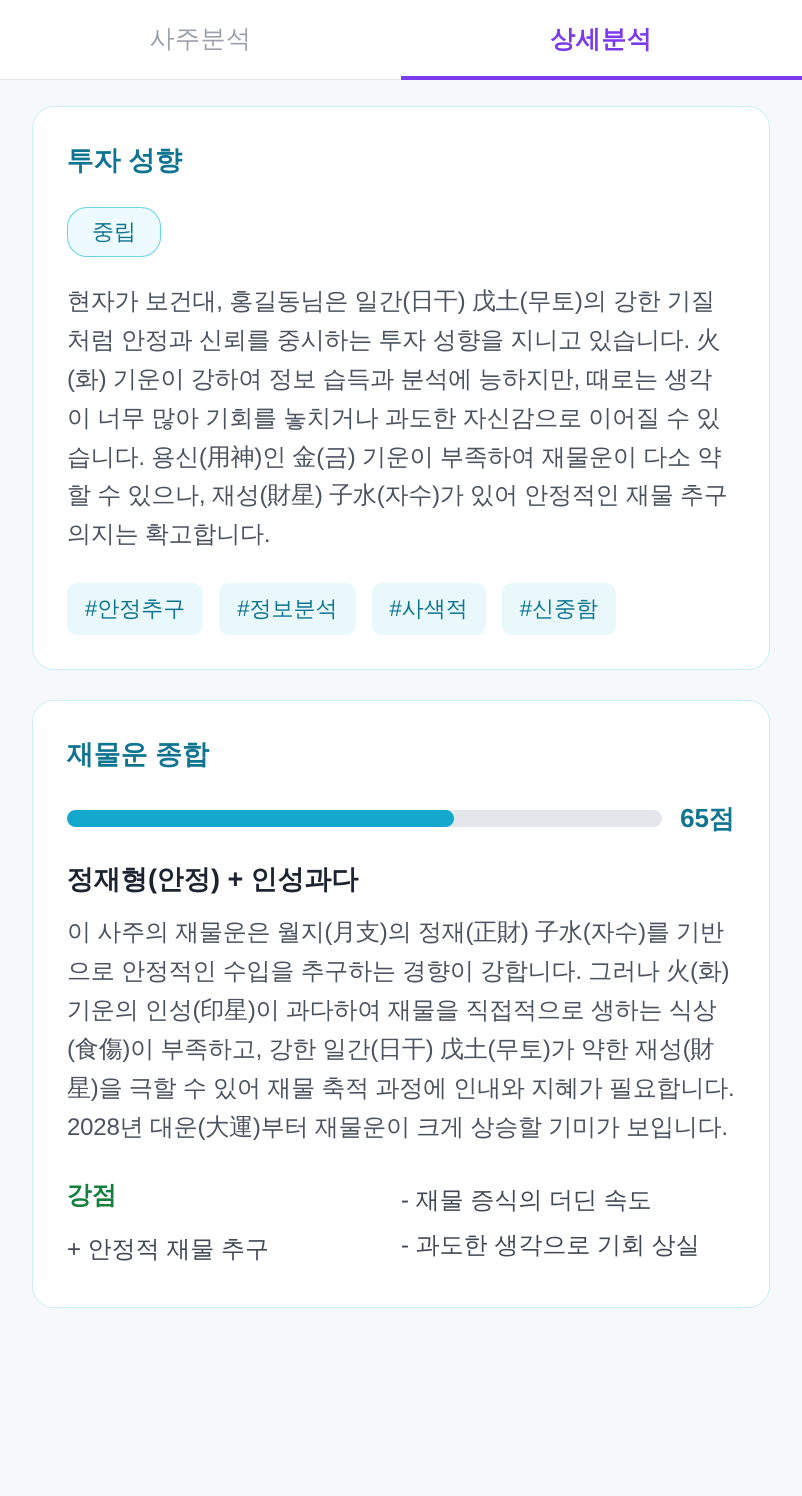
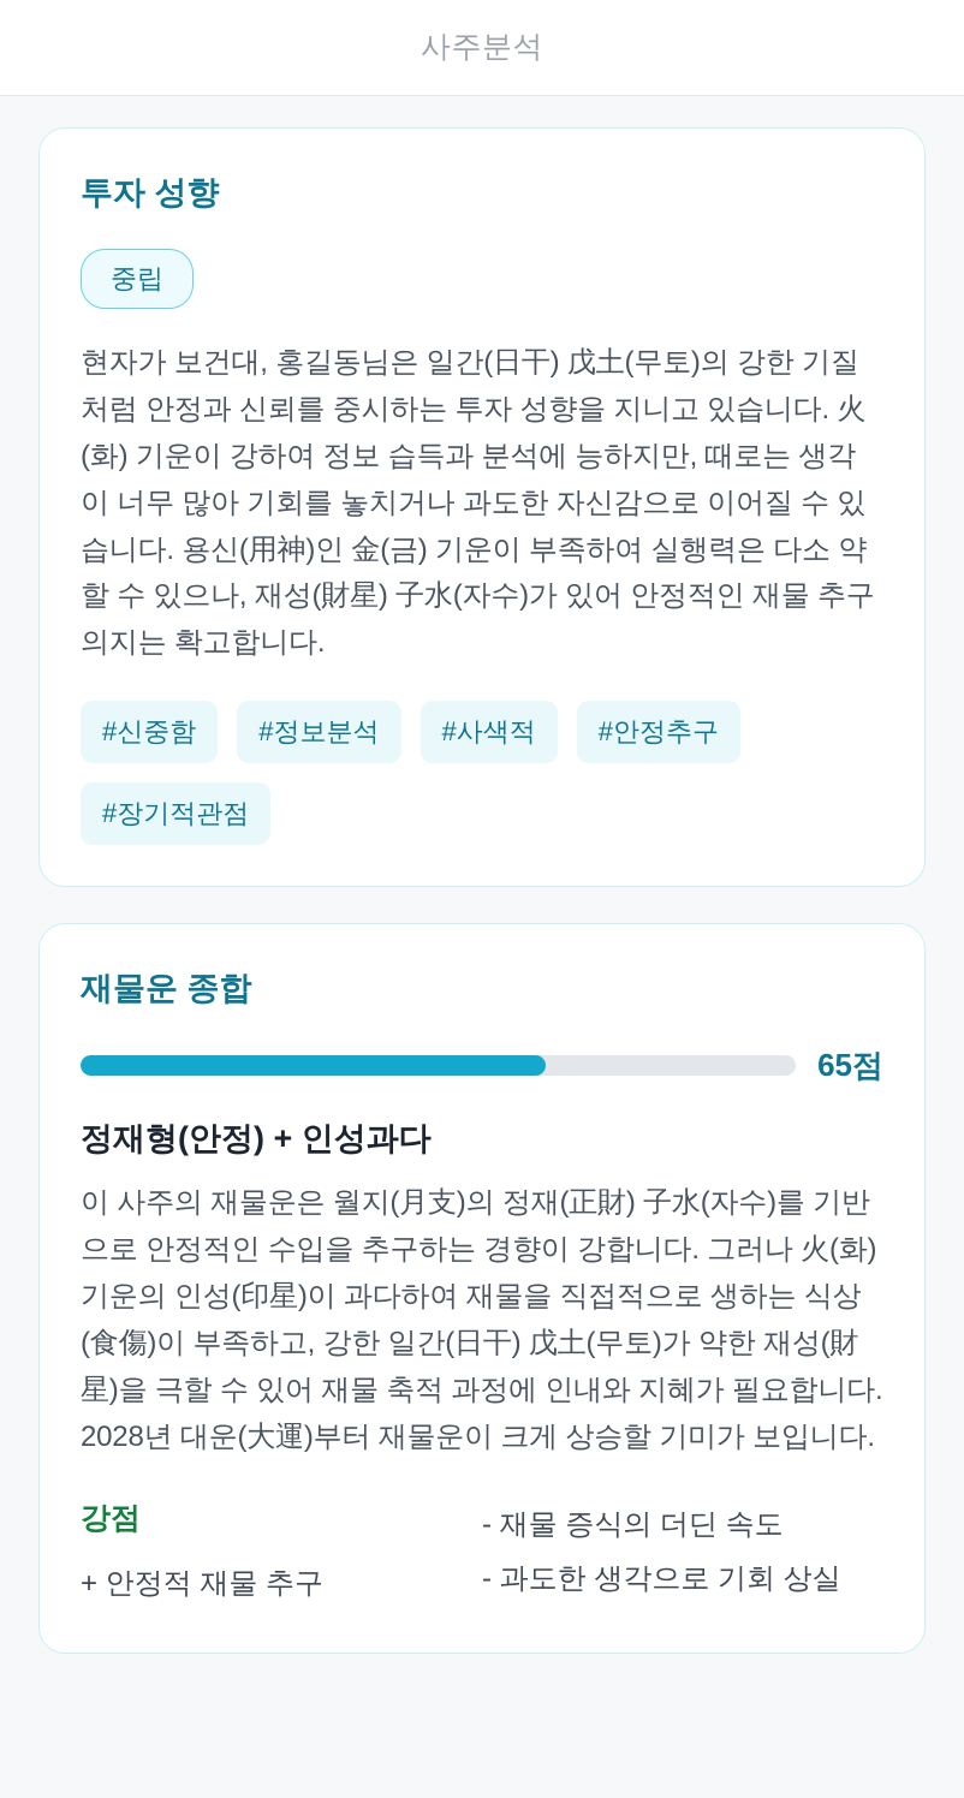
  사주분석
- 상세분석
  투자 성향
  중립
- 현자가 보건대, 홍길동님은 일간(日干) 戊土(무토)의 강한 기질처럼 안정과 신뢰를 중시하는 투자 성향을 지니고 있습니다. 火(화) 기운이 강하여 정보 습득과 분석에 능하지만, 때로는 생각이 너무 많아 기회를 놓치거나 과도한 자신감으로 이어질 수 있습니다. 용신(用神)인 金(금) 기운이 부족하여 재물운이 다소 약할 수 있으나, 재성(財星) 子水(자수)가 있어 안정적인 재물 추구 의지는 확고합니다.
+ 현자가 보건대, 홍길동님은 일간(日干) 戊土(무토)의 강한 기질처럼 안정과 신뢰를 중시하는 투자 성향을 지니고 있습니다. 火(화) 기운이 강하여 정보 습득과 분석에 능하지만, 때로는 생각이 너무 많아 기회를 놓치거나 과도한 자신감으로 이어질 수 있습니다. 용신(用神)인 金(금) 기운이 부족하여 실행력은 다소 약할 수 있으나, 재성(財星) 子水(자수)가 있어 안정적인 재물 추구 의지는 확고합니다.
- #안정추구
+ #신중함
  #정보분석
  #사색적
- #신중함
+ #안정추구
+ #장기적관점
  재물운 종합
  65점
  정재형(안정) + 인성과다
  이 사주의 재물운은 월지(月支)의 정재(正財) 子水(자수)를 기반으로 안정적인 수입을 추구하는 경향이 강합니다. 그러나 火(화) 기운의 인성(印星)이 과다하여 재물을 직접적으로 생하는 식상(食傷)이 부족하고, 강한 일간(日干) 戊土(무토)가 약한 재성(財星)을 극할 수 있어 재물 축적 과정에 인내와 지혜가 필요합니다. 2028년 대운(大運)부터 재물운이 크게 상승할 기미가 보입니다.
  강점
  + 안정적 재물 추구
  - 재물 증식의 더딘 속도
  - 과도한 생각으로 기회 상실
